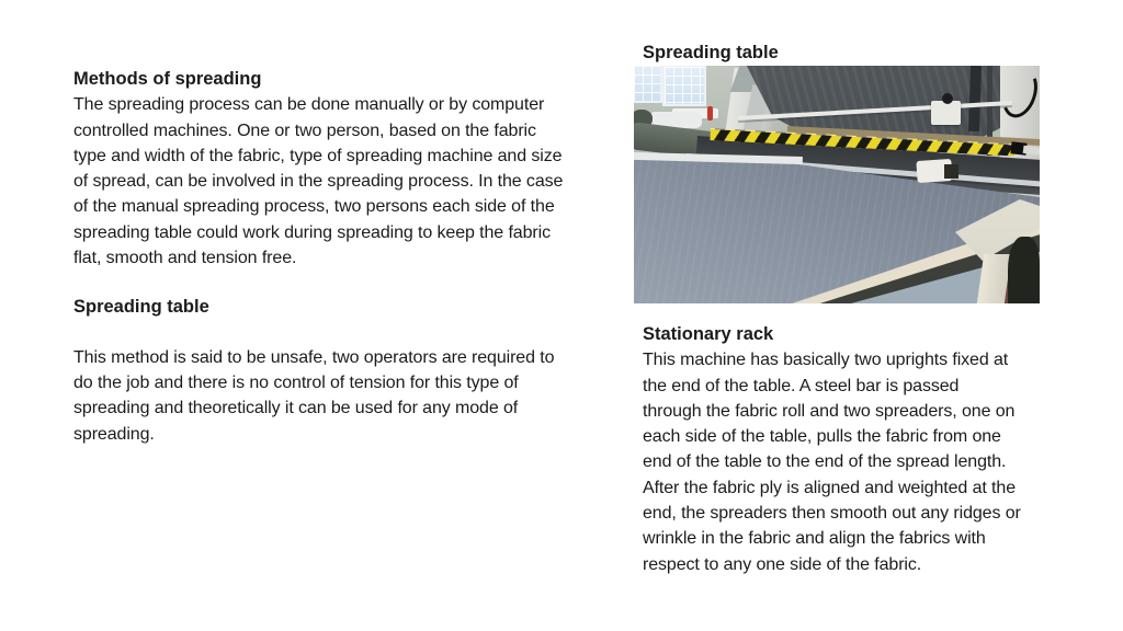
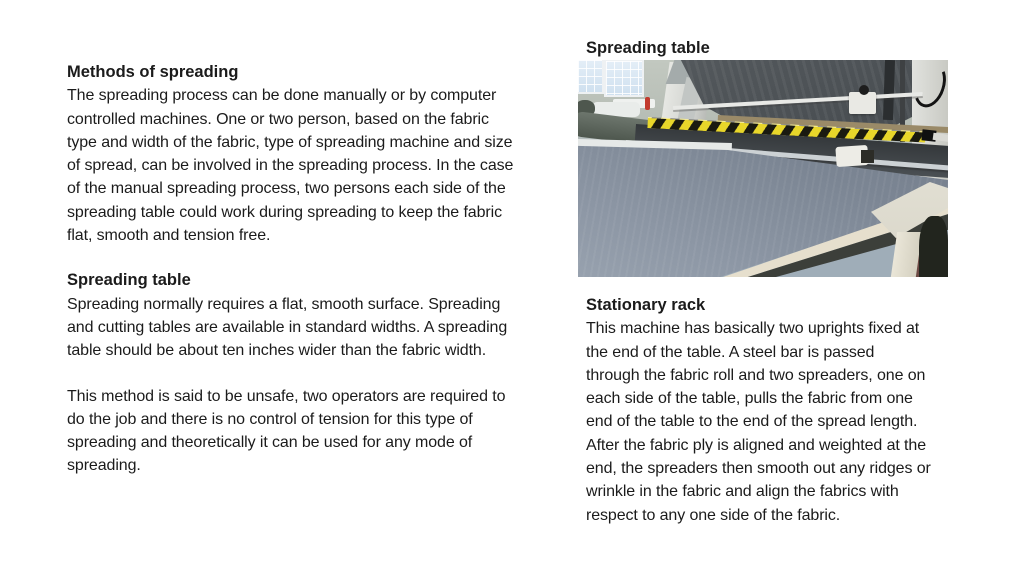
  Methods of spreading
  The spreading process can be done manually or by computer
  controlled machines. One or two person, based on the fabric
  type and width of the fabric, type of spreading machine and size
  of spread, can be involved in the spreading process. In the case
  of the manual spreading process, two persons each side of the
  spreading table could work during spreading to keep the fabric
  flat, smooth and tension free.
  Spreading table
+ Spreading normally requires a flat, smooth surface. Spreading
+ and cutting tables are available in standard widths. A spreading
+ table should be about ten inches wider than the fabric width.
  This method is said to be unsafe, two operators are required to
  do the job and there is no control of tension for this type of
  spreading and theoretically it can be used for any mode of
  spreading.
  Spreading table
  Stationary rack
  This machine has basically two uprights fixed at
  the end of the table. A steel bar is passed
  through the fabric roll and two spreaders, one on
  each side of the table, pulls the fabric from one
  end of the table to the end of the spread length.
  After the fabric ply is aligned and weighted at the
  end, the spreaders then smooth out any ridges or
  wrinkle in the fabric and align the fabrics with
  respect to any one side of the fabric.
